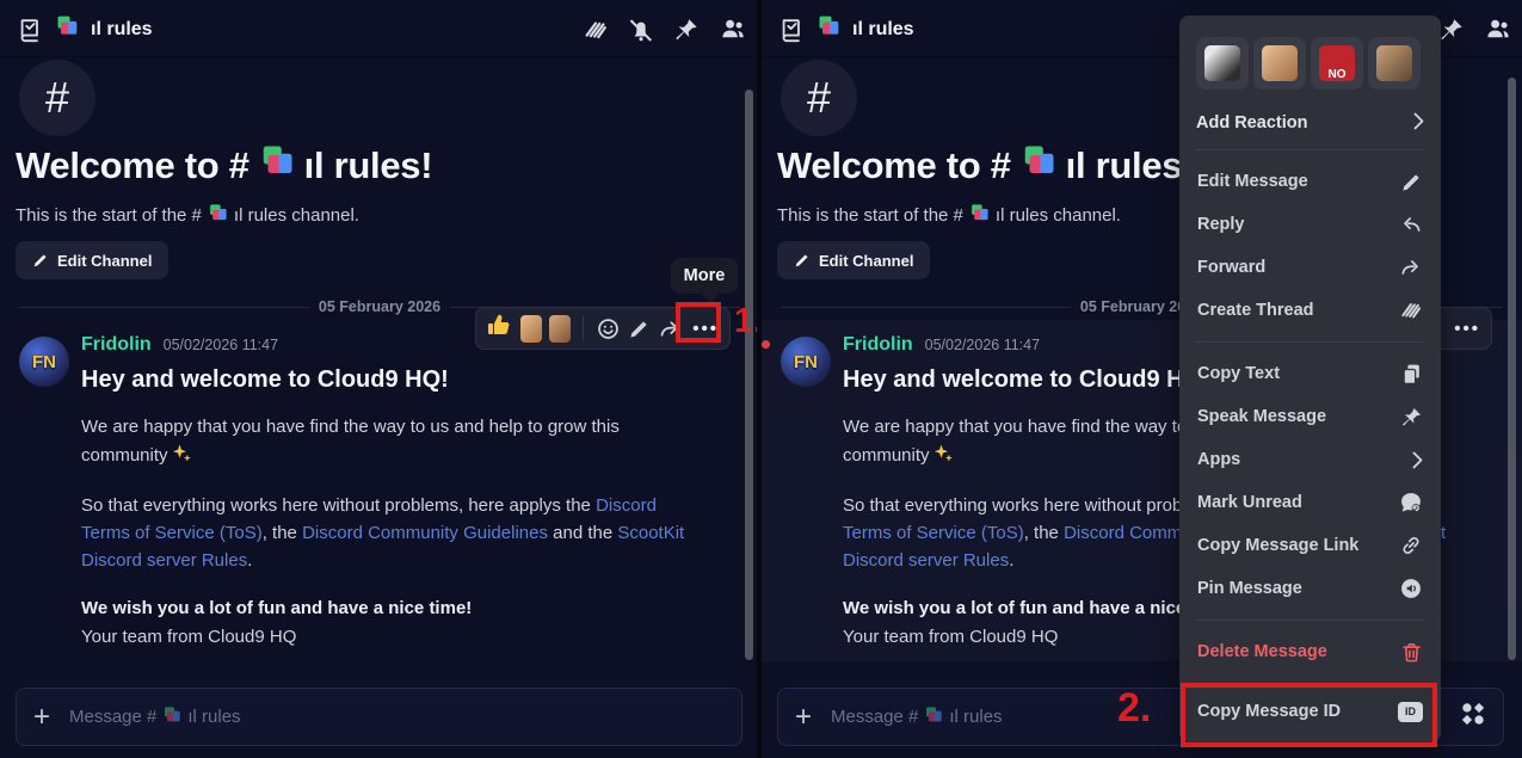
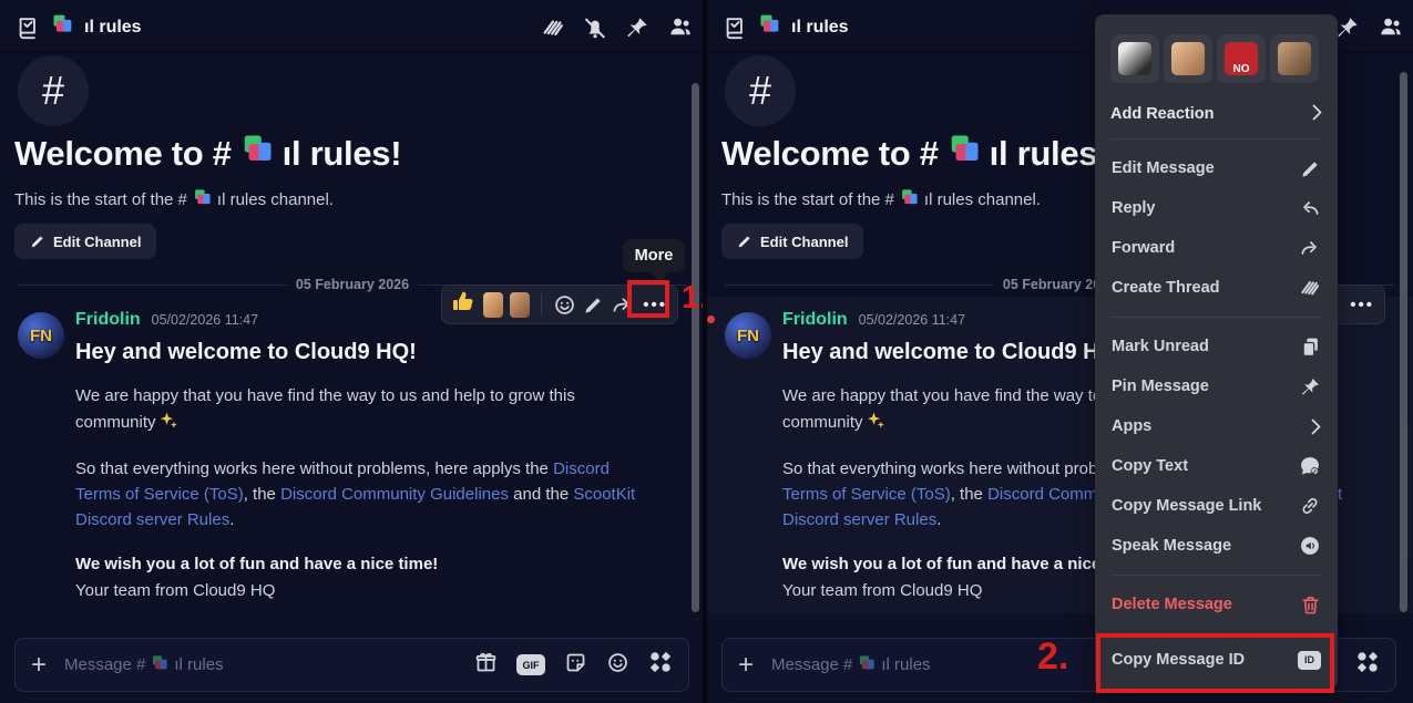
  ıl rules
  #
  Welcome to #
  ıl rules!
  This is the start of the #
  ıl rules channel.
  Edit Channel
  05 February 2026
  FN
  Fridolin
  05/02/2026 11:47
  Hey and welcome to Cloud9 HQ!
  We are happy that you have find the way to us and help to grow this community
  So that everything works here without problems, here applys the Discord Terms of Service (ToS), the Discord Community Guidelines and the ScootKit Discord server Rules.
  We wish you a lot of fun and have a nice time!
  Your team from Cloud9 HQ
  •••
  More
  +
  Message #
  ıl rules
+ GIF
  ıl rules
  #
  Welcome to #
  ıl rules
  This is the start of the #
  ıl rules channel.
  Edit Channel
  05 February 2
  FN
  Fridolin
  05/02/2026 11:47
  Hey and welcome to Cloud9 H
  We wish you a lot of fun and have a nic
  Your team from Cloud9 HQ
  •••
  +
  Message #
  ıl rules
  NO
  Add Reaction
  Edit Message
  Reply
  Forward
  Create Thread
- Copy Text
+ Mark Unread
- Speak Message
+ Pin Message
  Apps
- Mark Unread
+ Copy Text
  Copy Message Link
- Pin Message
+ Speak Message
  Delete Message
  Copy Message ID
  ID
  2.
